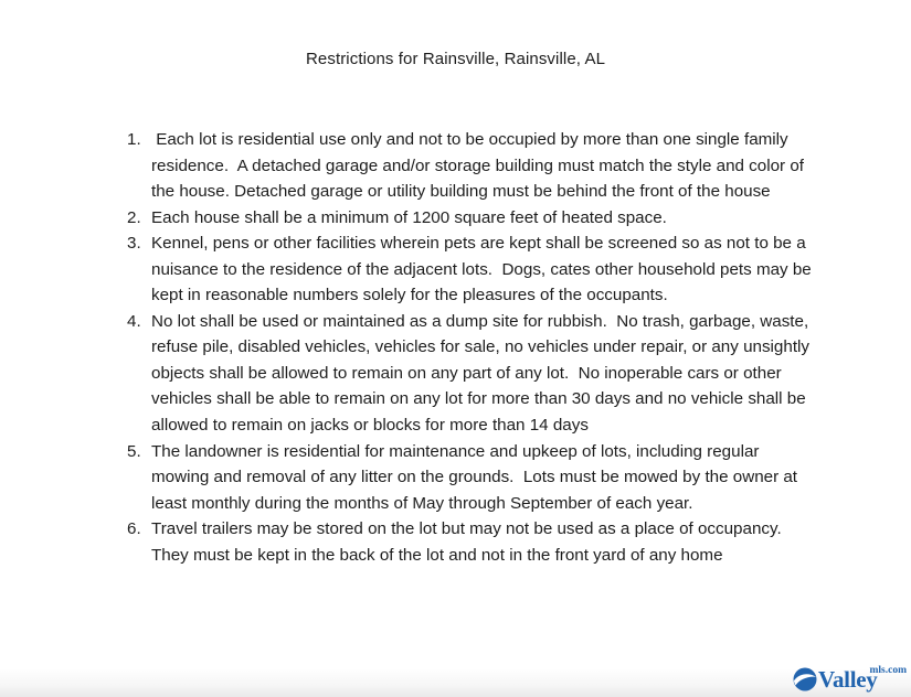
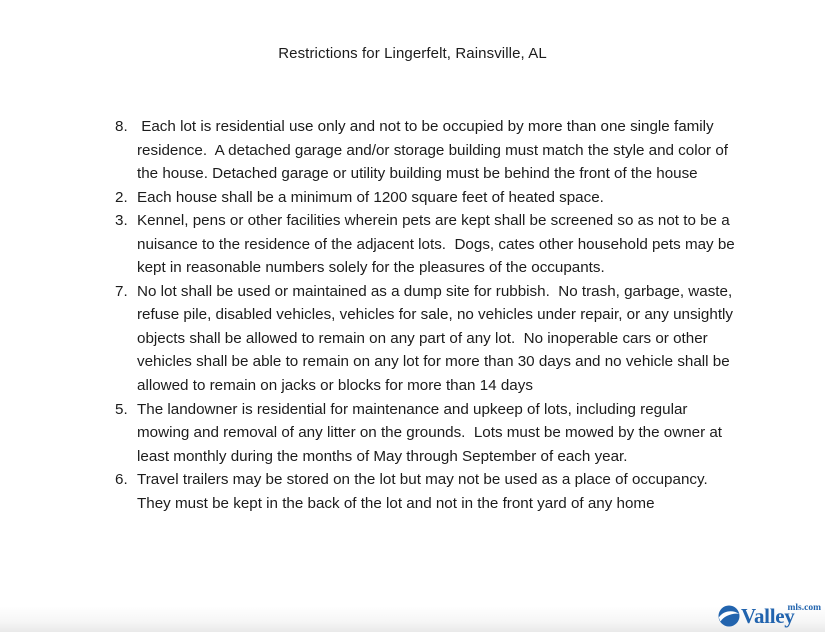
- Restrictions for Rainsville, Rainsville, AL
+ Restrictions for Lingerfelt, Rainsville, AL
- 1.
+ 8.
  Each lot is residential use only and not to be occupied by more than one single family residence. A detached garage and/or storage building must match the style and color of the house. Detached garage or utility building must be behind the front of the house
  2.
  Each house shall be a minimum of 1200 square feet of heated space.
  3.
  Kennel, pens or other facilities wherein pets are kept shall be screened so as not to be a nuisance to the residence of the adjacent lots. Dogs, cates other household pets may be kept in reasonable numbers solely for the pleasures of the occupants.
- 4.
+ 7.
  No lot shall be used or maintained as a dump site for rubbish. No trash, garbage, waste, refuse pile, disabled vehicles, vehicles for sale, no vehicles under repair, or any unsightly objects shall be allowed to remain on any part of any lot. No inoperable cars or other vehicles shall be able to remain on any lot for more than 30 days and no vehicle shall be allowed to remain on jacks or blocks for more than 14 days
  5.
  The landowner is residential for maintenance and upkeep of lots, including regular mowing and removal of any litter on the grounds. Lots must be mowed by the owner at least monthly during the months of May through September of each year.
  6.
  Travel trailers may be stored on the lot but may not be used as a place of occupancy. They must be kept in the back of the lot and not in the front yard of any home
  Valley
  mls.com
